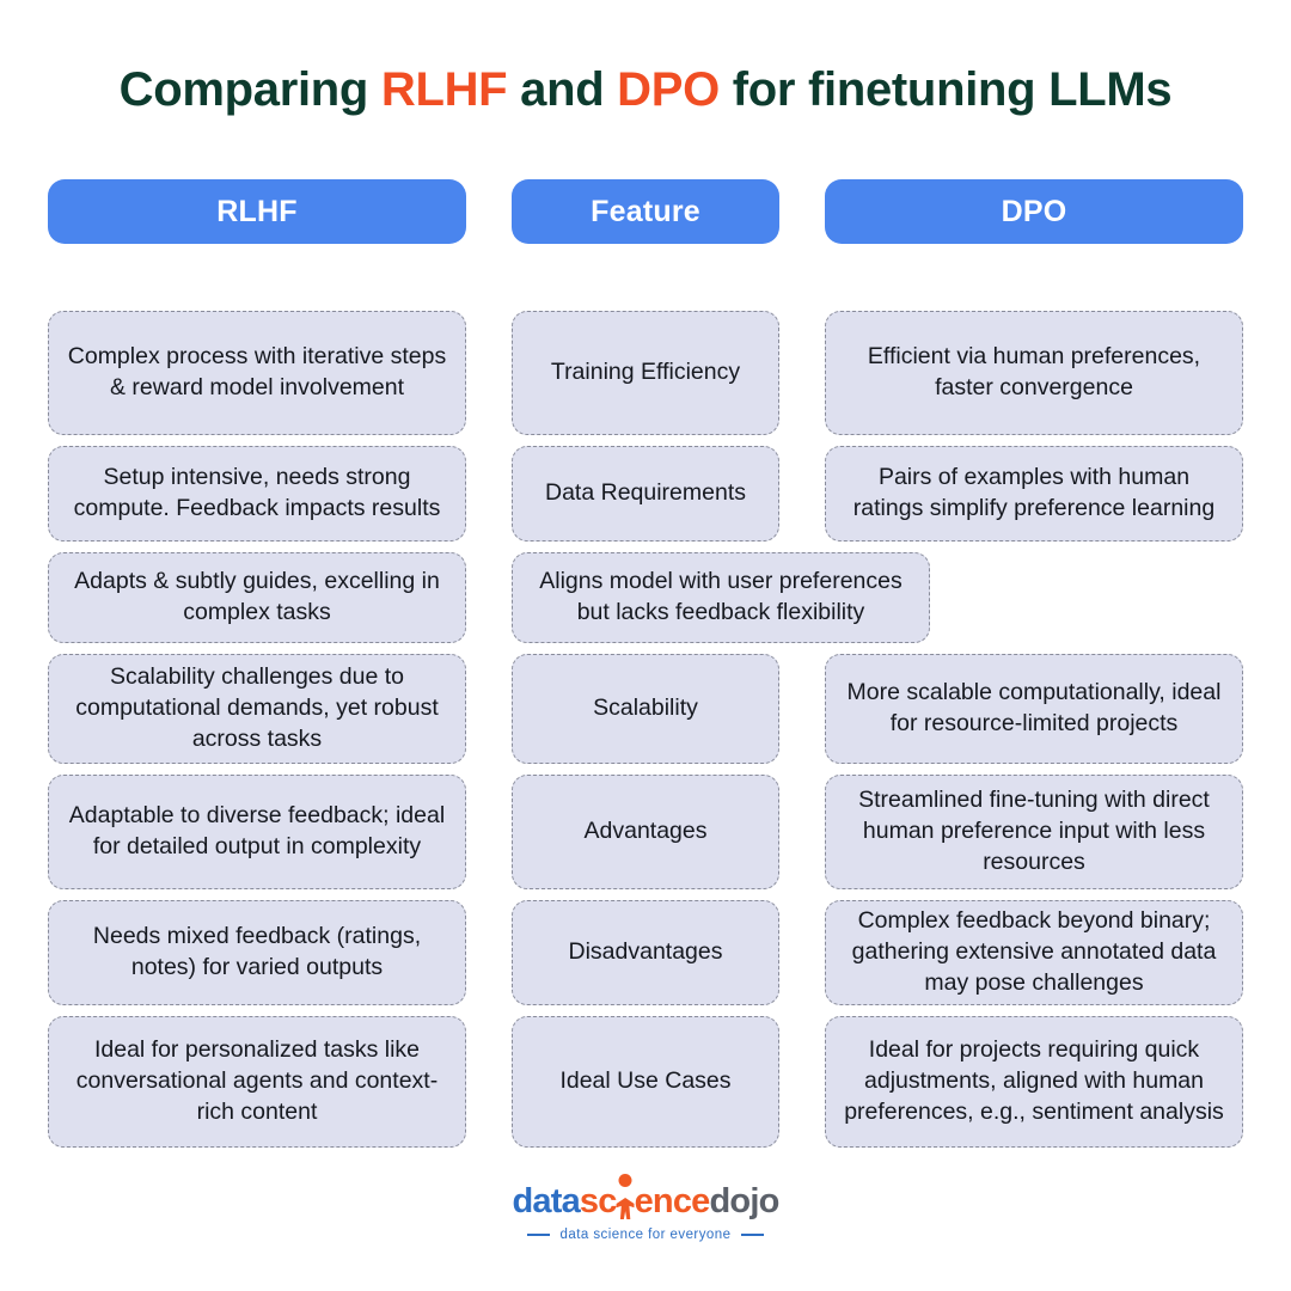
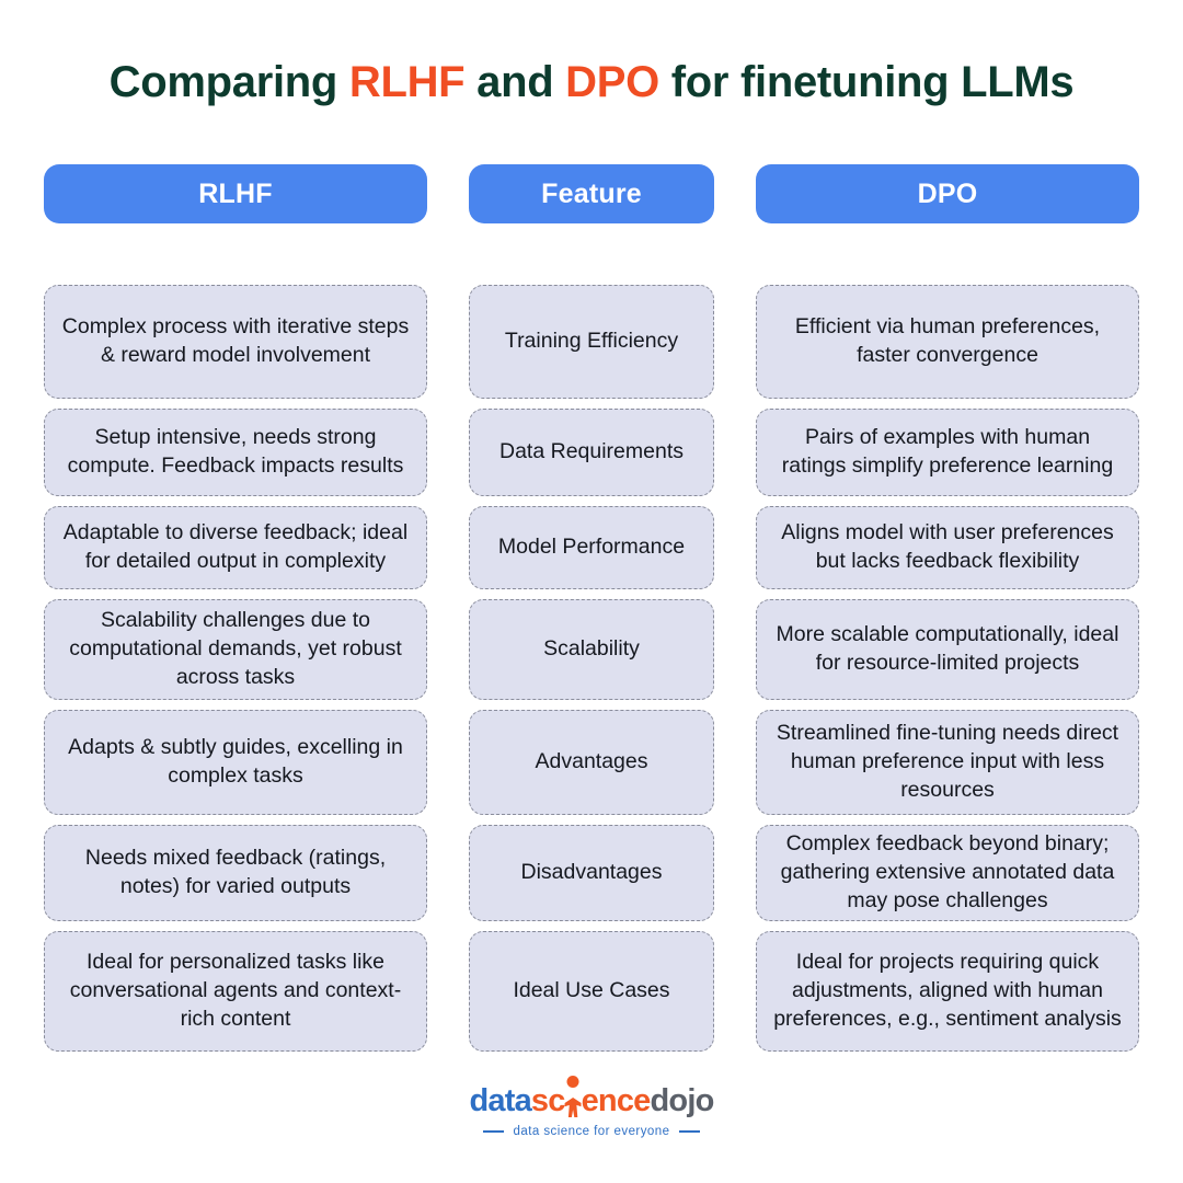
  Comparing RLHF and DPO for finetuning LLMs
  RLHF
  Feature
  DPO
  Complex process with iterative steps & reward model involvement
  Training Efficiency
  Efficient via human preferences, faster convergence
  Setup intensive, needs strong compute. Feedback impacts results
  Data Requirements
  Pairs of examples with human ratings simplify preference learning
- Adapts & subtly guides, excelling in complex tasks
+ Adaptable to diverse feedback; ideal for detailed output in complexity
+ Model Performance
  Aligns model with user preferences but lacks feedback flexibility
  Scalability challenges due to computational demands, yet robust across tasks
  Scalability
  More scalable computationally, ideal for resource-limited projects
- Adaptable to diverse feedback; ideal for detailed output in complexity
+ Adapts & subtly guides, excelling in complex tasks
  Advantages
- Streamlined fine-tuning with direct human preference input with less resources
+ Streamlined fine-tuning needs direct human preference input with less resources
  Needs mixed feedback (ratings, notes) for varied outputs
  Disadvantages
  Complex feedback beyond binary; gathering extensive annotated data may pose challenges
  Ideal for personalized tasks like conversational agents and context-rich content
  Ideal Use Cases
  Ideal for projects requiring quick adjustments, aligned with human preferences, e.g., sentiment analysis
  data
  sc
  ence
  dojo
  data science for everyone
